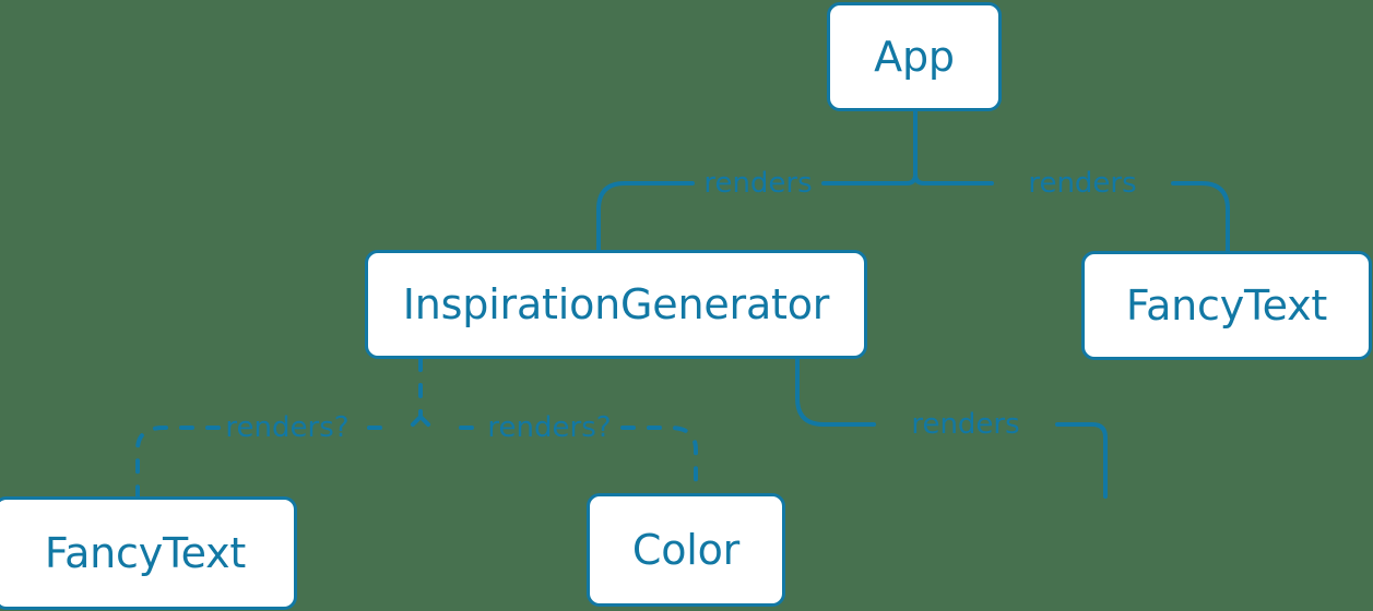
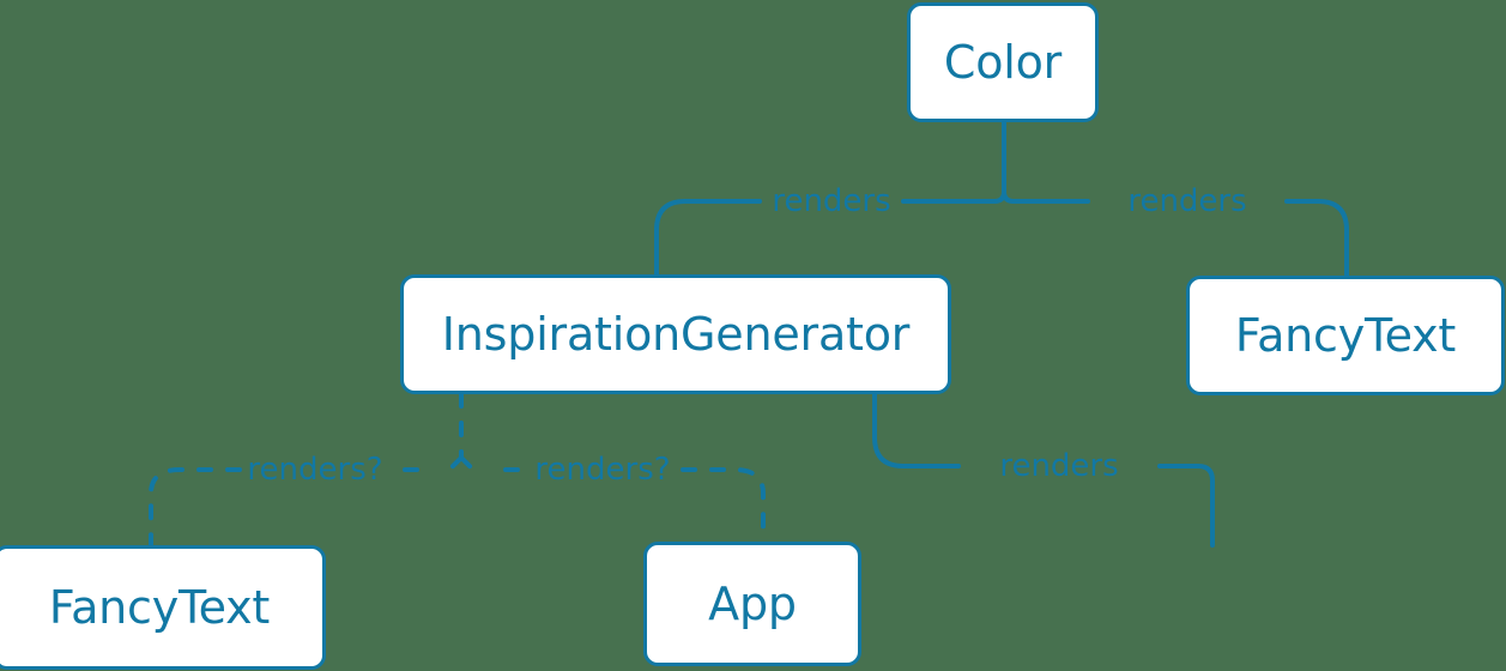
- App
+ Color
  InspirationGenerator
  FancyText
  FancyText
- Color
+ App
  renders
  renders
  renders?
  renders?
  renders
